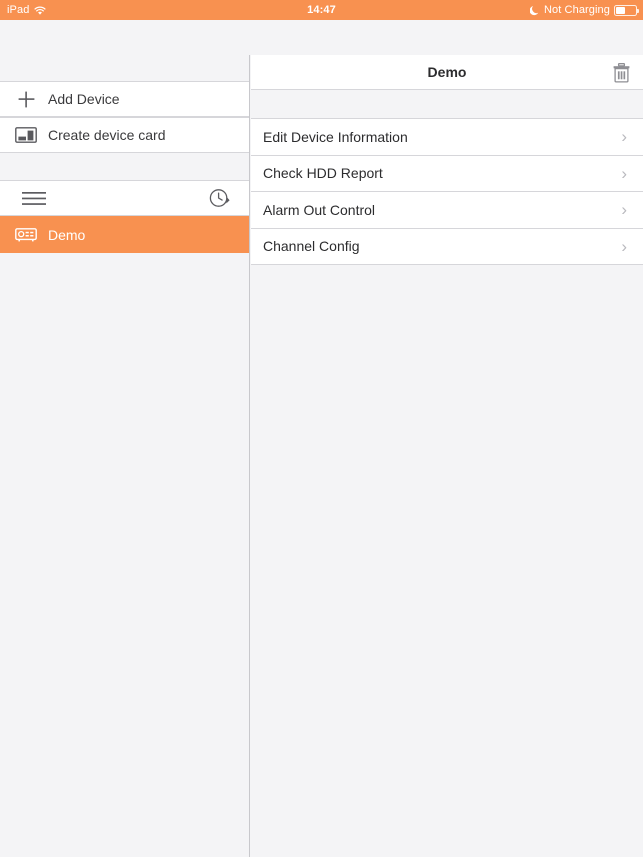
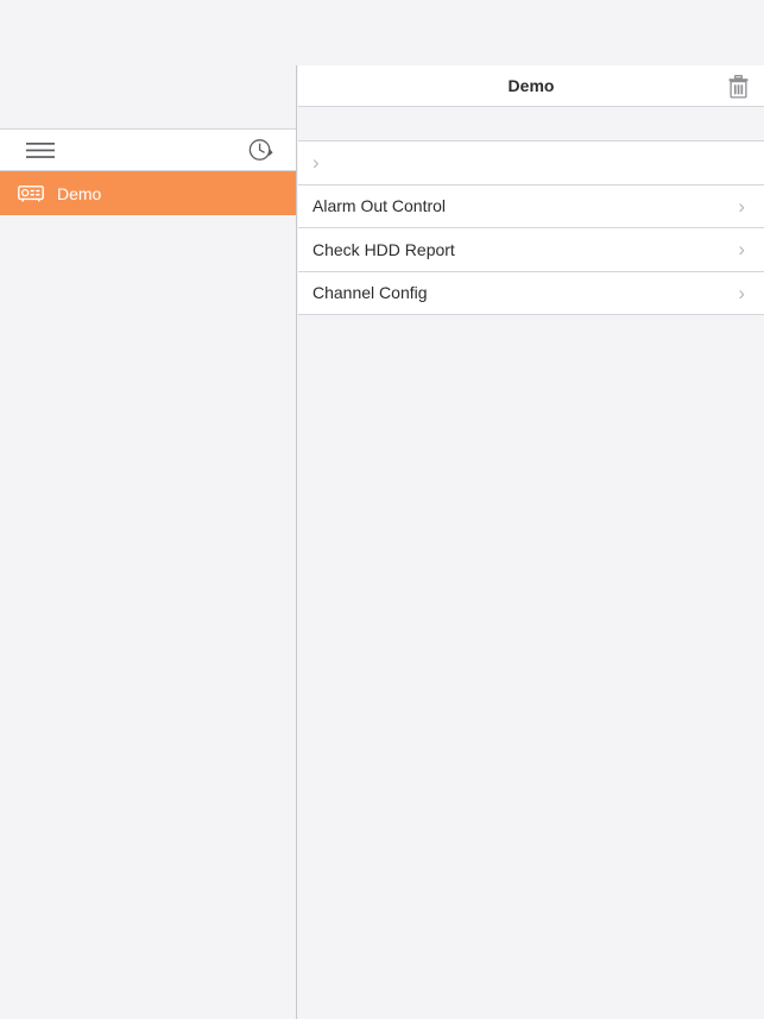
- iPad
- 14:47
- Not Charging
- Add Device
- Create device card
  Demo
  Demo
- Edit Device Information
  ›
- Check HDD Report
+ Alarm Out Control
  ›
- Alarm Out Control
+ Check HDD Report
  ›
  Channel Config
  ›
